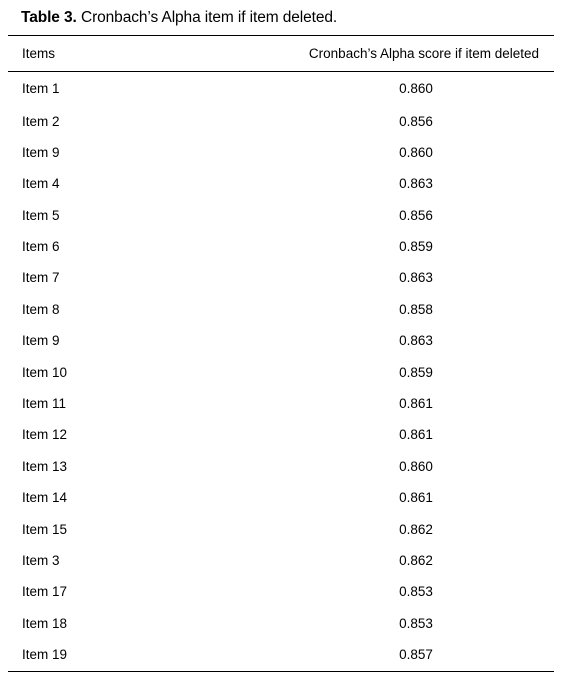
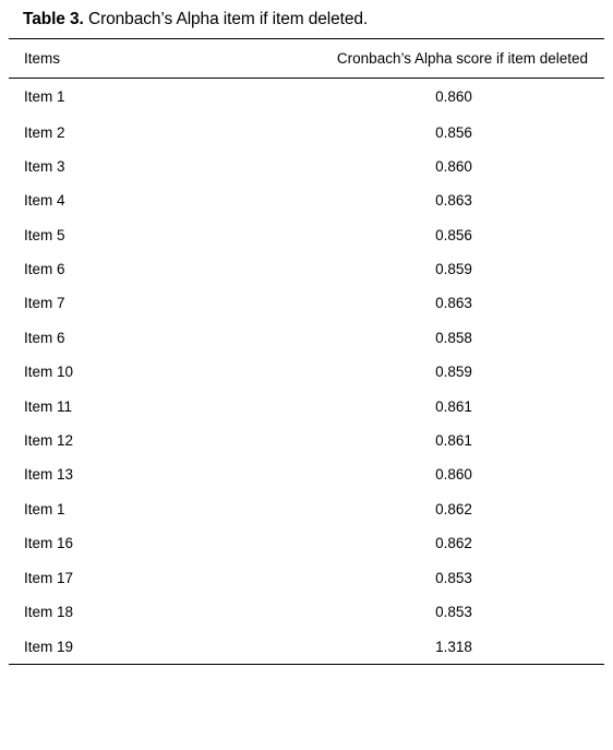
  Table 3. Cronbach’s Alpha item if item deleted.
  Items	Cronbach’s Alpha score if item deleted
  Item 1	0.860
  Item 2	0.856
- Item 9	0.860
+ Item 3	0.860
  Item 4	0.863
  Item 5	0.856
  Item 6	0.859
  Item 7	0.863
- Item 8	0.858
+ Item 6	0.858
- Item 9	0.863
  Item 10	0.859
  Item 11	0.861
  Item 12	0.861
  Item 13	0.860
- Item 14	0.861
- Item 15	0.862
+ Item 1	0.862
- Item 3	0.862
+ Item 16	0.862
  Item 17	0.853
  Item 18	0.853
- Item 19	0.857
+ Item 19	1.318
